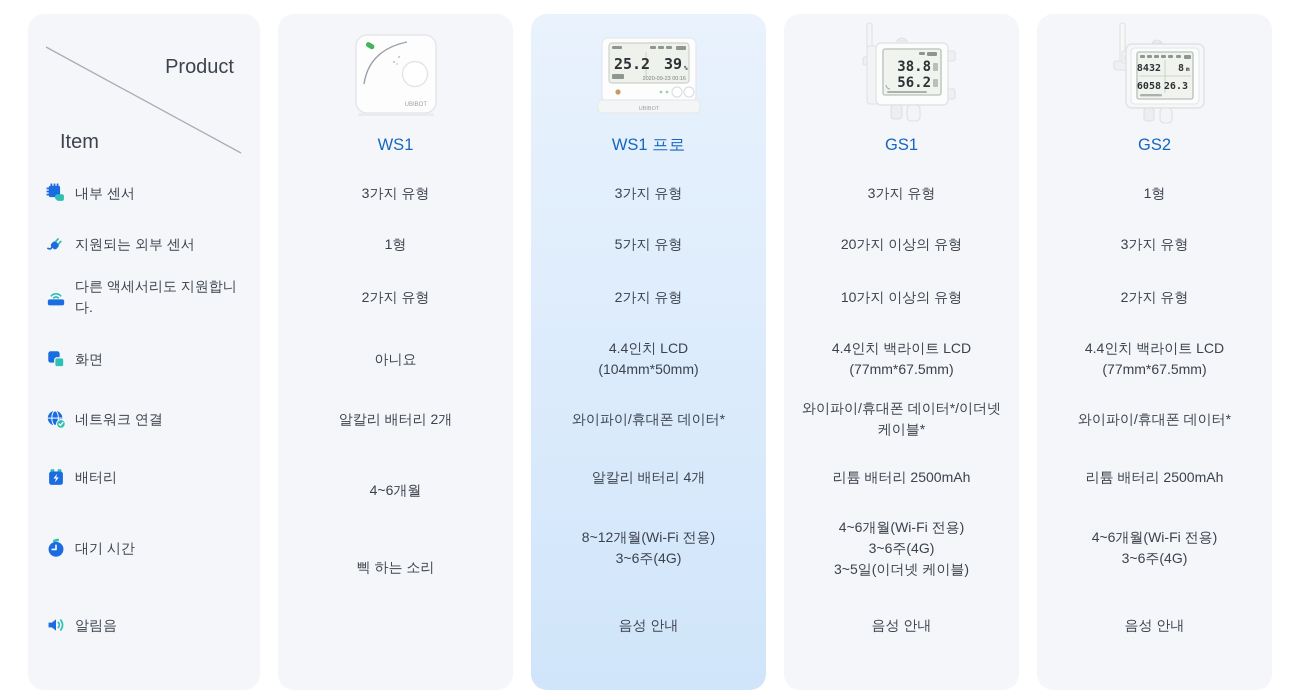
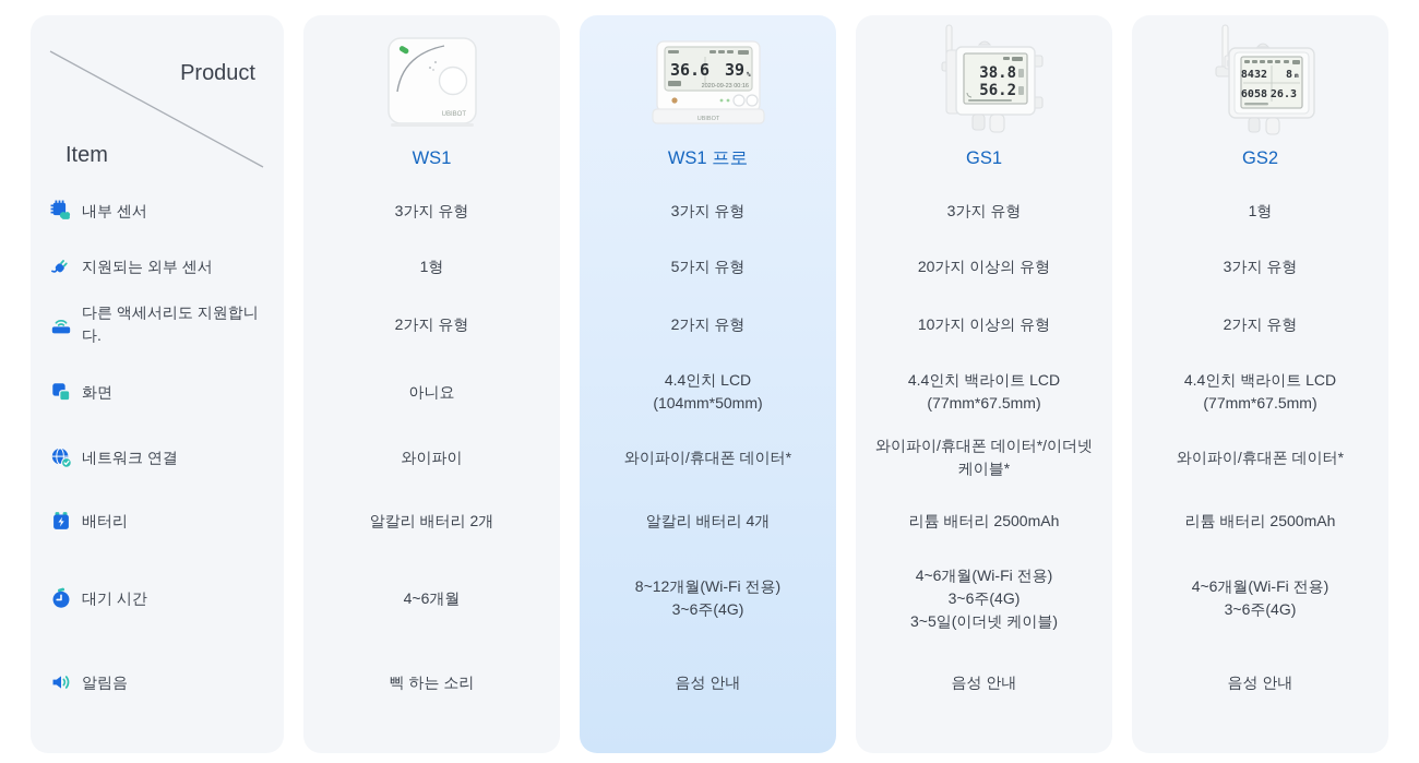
  Product
  Item
  내부 센서
  지원되는 외부 센서
  다른 액세서리도 지원합니다.
  화면
  네트워크 연결
  배터리
  대기 시간
  알림음
  WS1
  3가지 유형
  1형
  2가지 유형
  아니요
+ 와이파이
  알칼리 배터리 2개
  4~6개월
  삑 하는 소리
- 25.2
+ 36.6
  39
  WS1 프로
  3가지 유형
  5가지 유형
  2가지 유형
  4.4인치 LCD
  (104mm*50mm)
  와이파이/휴대폰 데이터*
  알칼리 배터리 4개
  8~12개월(Wi-Fi 전용)
  3~6주(4G)
  음성 안내
  38.8
  56.2
  GS1
  3가지 유형
  20가지 이상의 유형
  10가지 이상의 유형
  4.4인치 백라이트 LCD
  (77mm*67.5mm)
  와이파이/휴대폰 데이터*/이더넷 케이블*
  리튬 배터리 2500mAh
  4~6개월(Wi-Fi 전용)
  3~6주(4G)
  3~5일(이더넷 케이블)
  음성 안내
  8432
  8
  6058
  26.3
  GS2
  1형
  3가지 유형
  2가지 유형
  4.4인치 백라이트 LCD
  (77mm*67.5mm)
  와이파이/휴대폰 데이터*
  리튬 배터리 2500mAh
  4~6개월(Wi-Fi 전용)
  3~6주(4G)
  음성 안내
